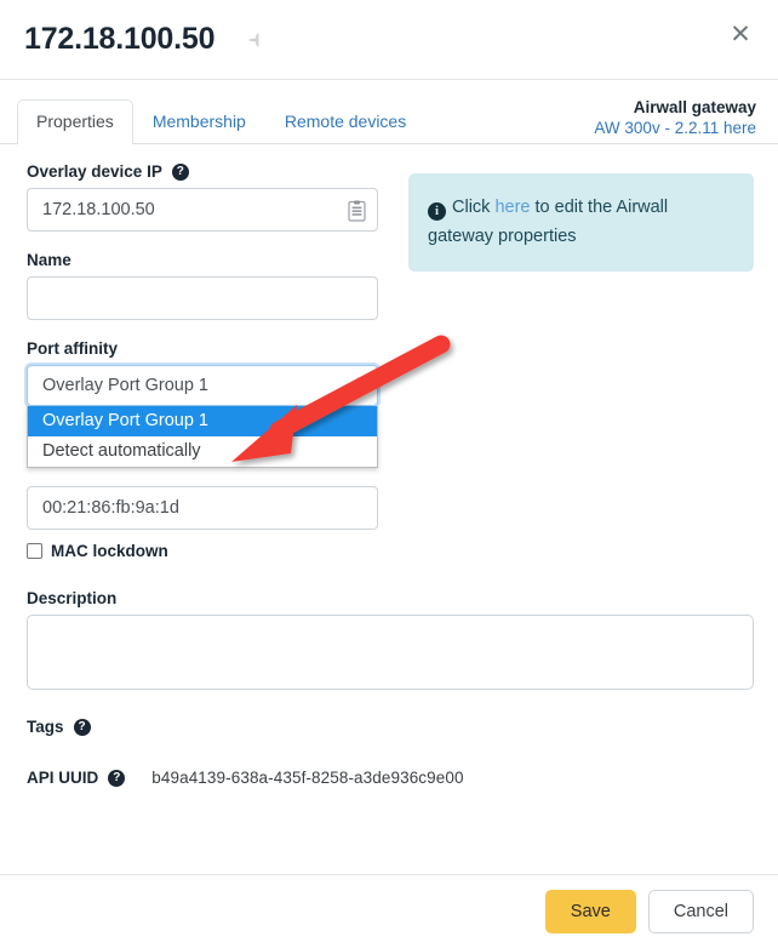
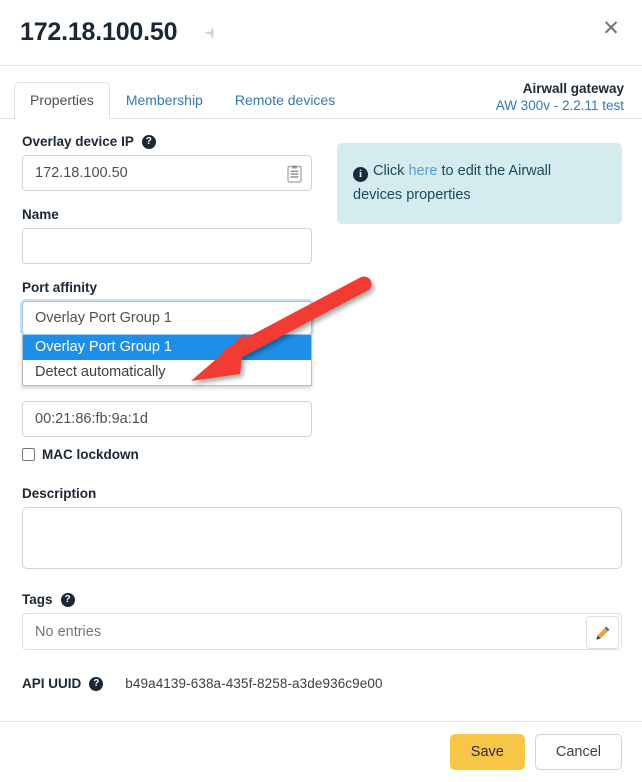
  172.18.100.50
  ✕
  Properties
  Membership
  Remote devices
  Airwall gateway
- AW 300v - 2.2.11 here
+ AW 300v - 2.2.11 test
  Overlay device IP
  ?
  172.18.100.50
  Name
  Port affinity
  Overlay Port Group 1
  Overlay Port Group 1
  Detect automatically
  00:21:86:fb:9a:1d
  MAC lockdown
- i Click here to edit the Airwall gateway properties
+ i Click here to edit the Airwall devices properties
  Description
  Tags
  ?
+ No entries
  API UUID
  ?
  b49a4139-638a-435f-8258-a3de936c9e00
  Save
  Cancel
